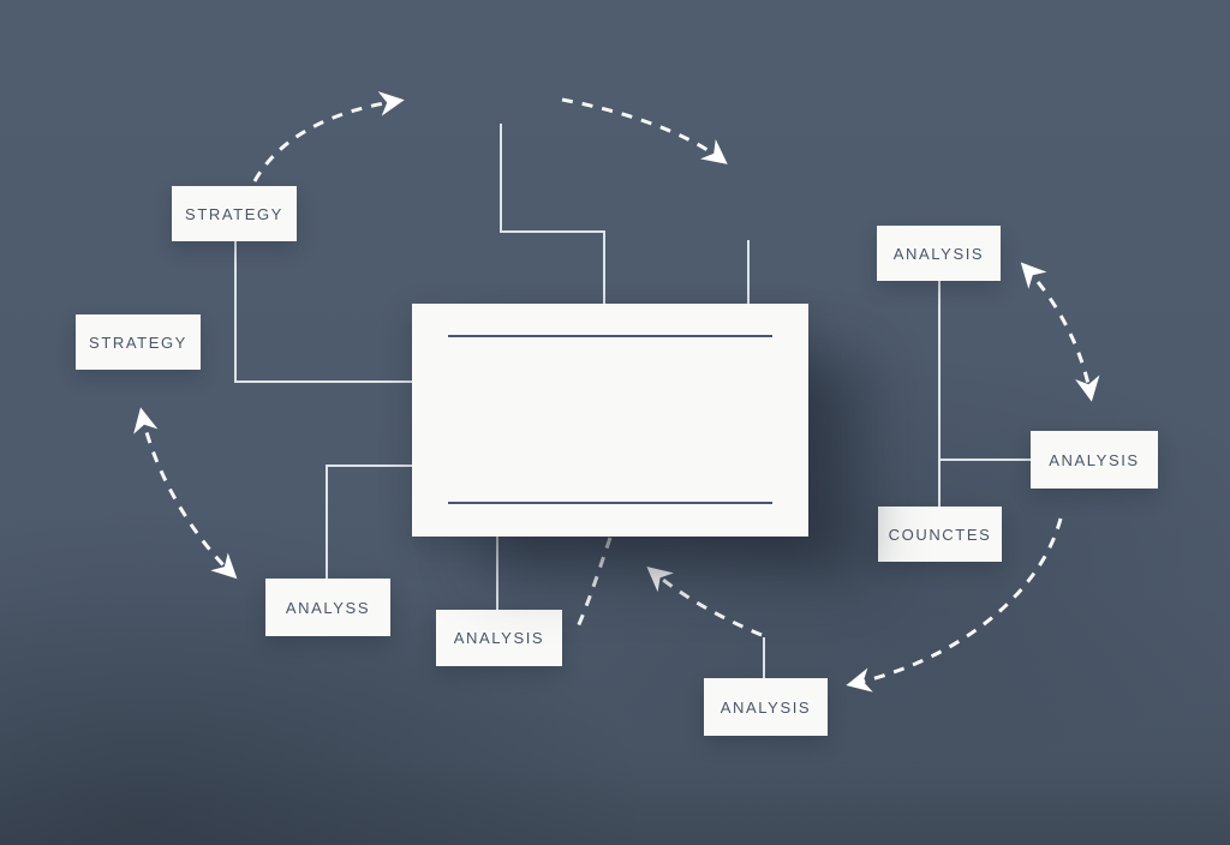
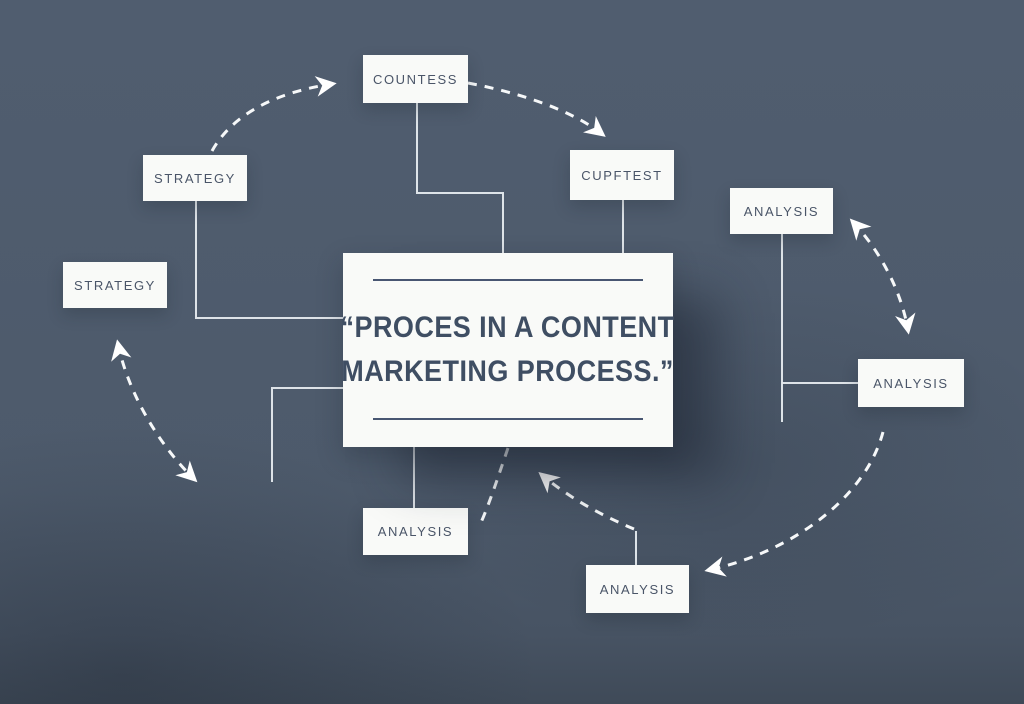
+ COUNTESS
  STRATEGY
  STRATEGY
+ CUPFTEST
  ANALYSIS
  ANALYSIS
- COUNCTES
- ANALYSS
  ANALYSIS
  ANALYSIS
+ “PROCES IN A CONTENT
+ MARKETING PROCESS.”
